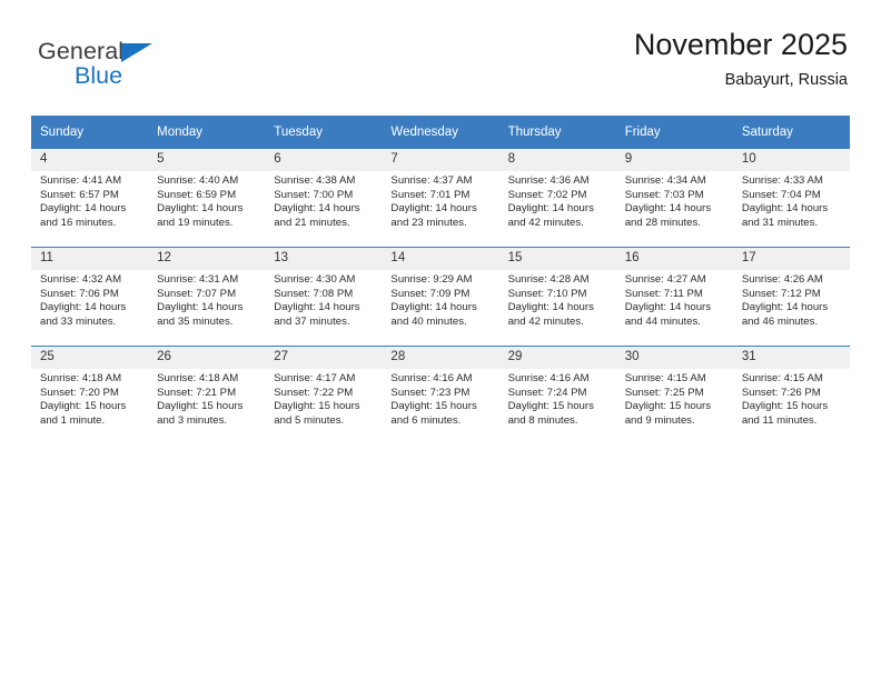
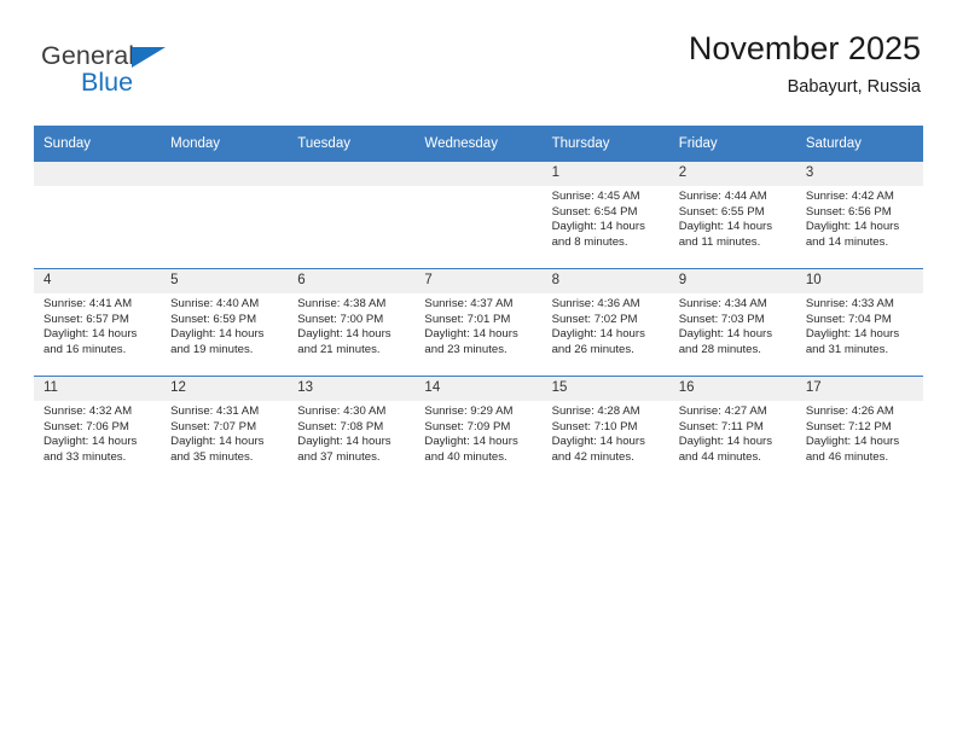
  General
  Blue
  November 2025
  Babayurt, Russia
  Sunday	Monday	Tuesday	Wednesday	Thursday	Friday	Saturday
+ 				1Sunrise: 4:45 AMSunset: 6:54 PMDaylight: 14 hoursand 8 minutes.	2Sunrise: 4:44 AMSunset: 6:55 PMDaylight: 14 hoursand 11 minutes.	3Sunrise: 4:42 AMSunset: 6:56 PMDaylight: 14 hoursand 14 minutes.
- 4Sunrise: 4:41 AMSunset: 6:57 PMDaylight: 14 hoursand 16 minutes.	5Sunrise: 4:40 AMSunset: 6:59 PMDaylight: 14 hoursand 19 minutes.	6Sunrise: 4:38 AMSunset: 7:00 PMDaylight: 14 hoursand 21 minutes.	7Sunrise: 4:37 AMSunset: 7:01 PMDaylight: 14 hoursand 23 minutes.	8Sunrise: 4:36 AMSunset: 7:02 PMDaylight: 14 hoursand 42 minutes.	9Sunrise: 4:34 AMSunset: 7:03 PMDaylight: 14 hoursand 28 minutes.	10Sunrise: 4:33 AMSunset: 7:04 PMDaylight: 14 hoursand 31 minutes.
+ 4Sunrise: 4:41 AMSunset: 6:57 PMDaylight: 14 hoursand 16 minutes.	5Sunrise: 4:40 AMSunset: 6:59 PMDaylight: 14 hoursand 19 minutes.	6Sunrise: 4:38 AMSunset: 7:00 PMDaylight: 14 hoursand 21 minutes.	7Sunrise: 4:37 AMSunset: 7:01 PMDaylight: 14 hoursand 23 minutes.	8Sunrise: 4:36 AMSunset: 7:02 PMDaylight: 14 hoursand 26 minutes.	9Sunrise: 4:34 AMSunset: 7:03 PMDaylight: 14 hoursand 28 minutes.	10Sunrise: 4:33 AMSunset: 7:04 PMDaylight: 14 hoursand 31 minutes.
  11Sunrise: 4:32 AMSunset: 7:06 PMDaylight: 14 hoursand 33 minutes.	12Sunrise: 4:31 AMSunset: 7:07 PMDaylight: 14 hoursand 35 minutes.	13Sunrise: 4:30 AMSunset: 7:08 PMDaylight: 14 hoursand 37 minutes.	14Sunrise: 9:29 AMSunset: 7:09 PMDaylight: 14 hoursand 40 minutes.	15Sunrise: 4:28 AMSunset: 7:10 PMDaylight: 14 hoursand 42 minutes.	16Sunrise: 4:27 AMSunset: 7:11 PMDaylight: 14 hoursand 44 minutes.	17Sunrise: 4:26 AMSunset: 7:12 PMDaylight: 14 hoursand 46 minutes.
- 25Sunrise: 4:18 AMSunset: 7:20 PMDaylight: 15 hoursand 1 minute.	26Sunrise: 4:18 AMSunset: 7:21 PMDaylight: 15 hoursand 3 minutes.	27Sunrise: 4:17 AMSunset: 7:22 PMDaylight: 15 hoursand 5 minutes.	28Sunrise: 4:16 AMSunset: 7:23 PMDaylight: 15 hoursand 6 minutes.	29Sunrise: 4:16 AMSunset: 7:24 PMDaylight: 15 hoursand 8 minutes.	30Sunrise: 4:15 AMSunset: 7:25 PMDaylight: 15 hoursand 9 minutes.	31Sunrise: 4:15 AMSunset: 7:26 PMDaylight: 15 hoursand 11 minutes.
